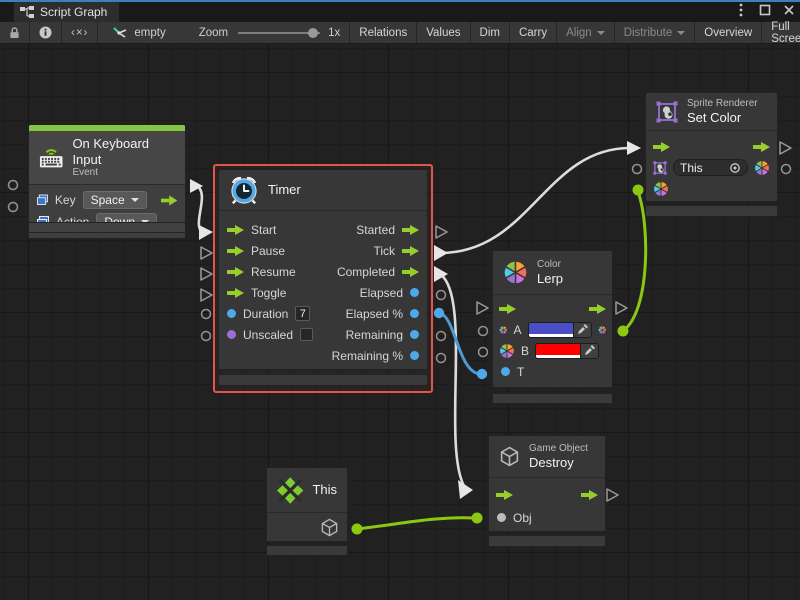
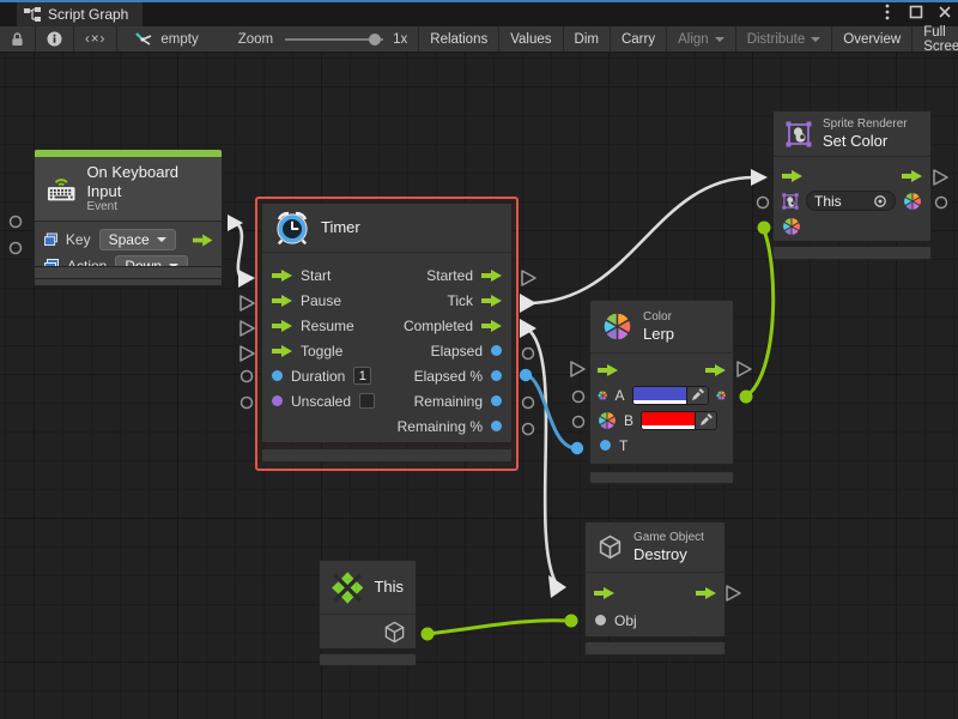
  Script Graph
  ‹×›
  empty
  Zoom
  1x
  Relations
  Values
  Dim
  Carry
  Align
  Distribute
  Overview
  Full Scree
  On Keyboard Input
  Event
  Key
  Space
  Timer
  Start
  Pause
  Resume
  Toggle
  Duration
- 7
+ 1
  Unscaled
  Started
  Tick
  Completed
  Elapsed
  Elapsed %
  Remaining
  Remaining %
  Color
  Lerp
  A
  B
  T
  Sprite Renderer
  Set Color
  This
  Game Object
  Destroy
  Obj
  This
